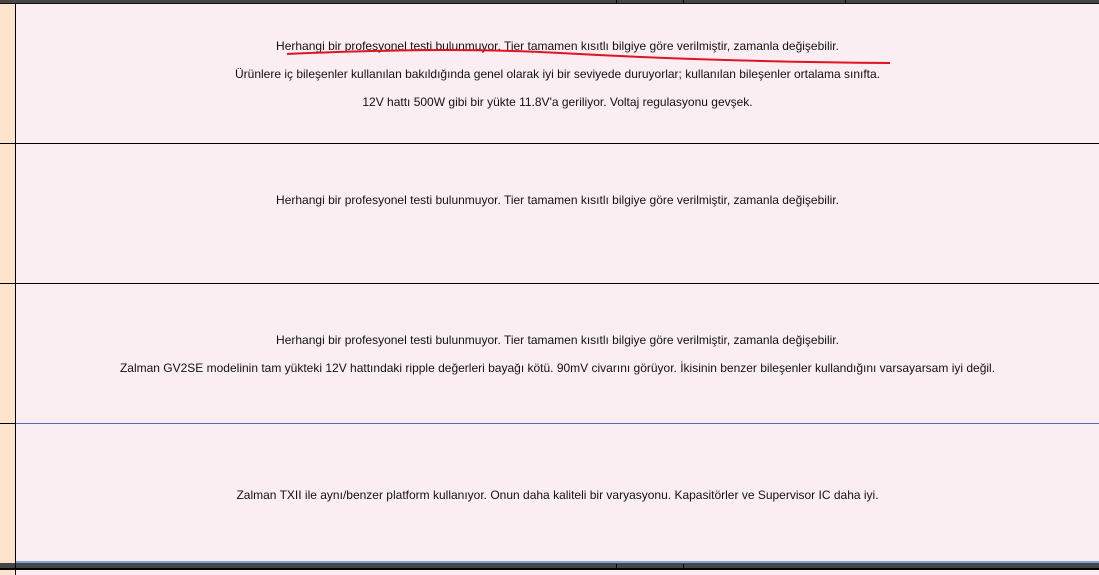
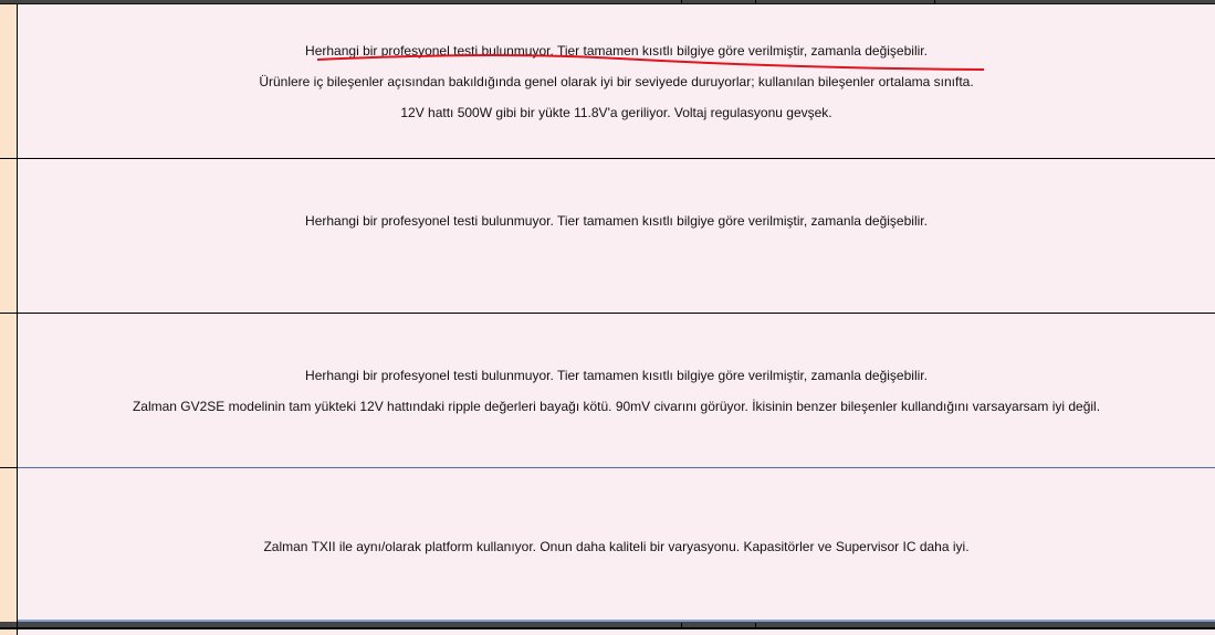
  Herhangi bir profesyonel testi bulunmuyor. Tier tamamen kısıtlı bilgiye göre verilmiştir, zamanla değişebilir.
- Ürünlere iç bileşenler kullanılan bakıldığında genel olarak iyi bir seviyede duruyorlar; kullanılan bileşenler ortalama sınıfta.
+ Ürünlere iç bileşenler açısından bakıldığında genel olarak iyi bir seviyede duruyorlar; kullanılan bileşenler ortalama sınıfta.
  12V hattı 500W gibi bir yükte 11.8V'a geriliyor. Voltaj regulasyonu gevşek.
  Herhangi bir profesyonel testi bulunmuyor. Tier tamamen kısıtlı bilgiye göre verilmiştir, zamanla değişebilir.
  Herhangi bir profesyonel testi bulunmuyor. Tier tamamen kısıtlı bilgiye göre verilmiştir, zamanla değişebilir.
  Zalman GV2SE modelinin tam yükteki 12V hattındaki ripple değerleri bayağı kötü. 90mV civarını görüyor. İkisinin benzer bileşenler kullandığını varsayarsam iyi değil.
- Zalman TXII ile aynı/benzer platform kullanıyor. Onun daha kaliteli bir varyasyonu. Kapasitörler ve Supervisor IC daha iyi.
+ Zalman TXII ile aynı/olarak platform kullanıyor. Onun daha kaliteli bir varyasyonu. Kapasitörler ve Supervisor IC daha iyi.
